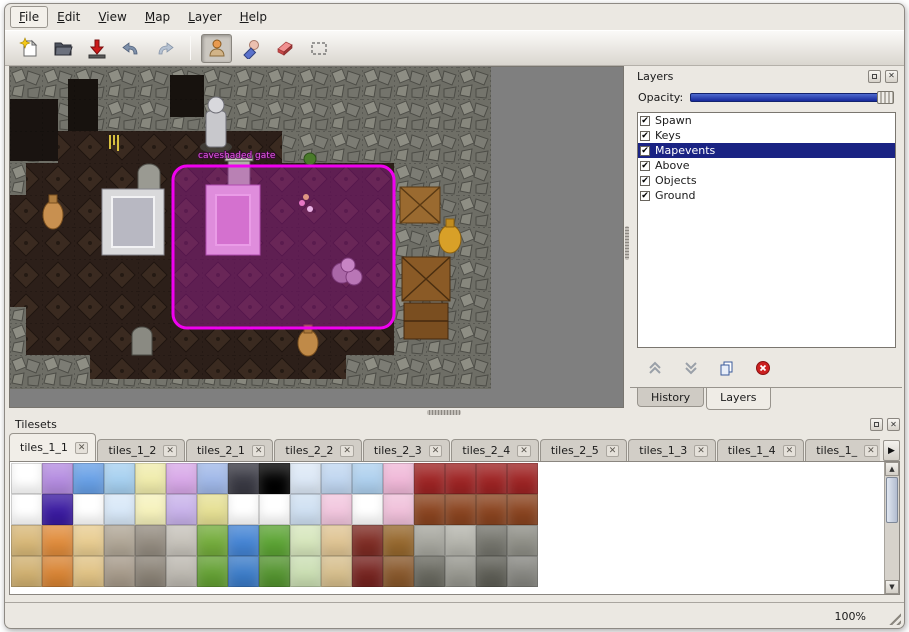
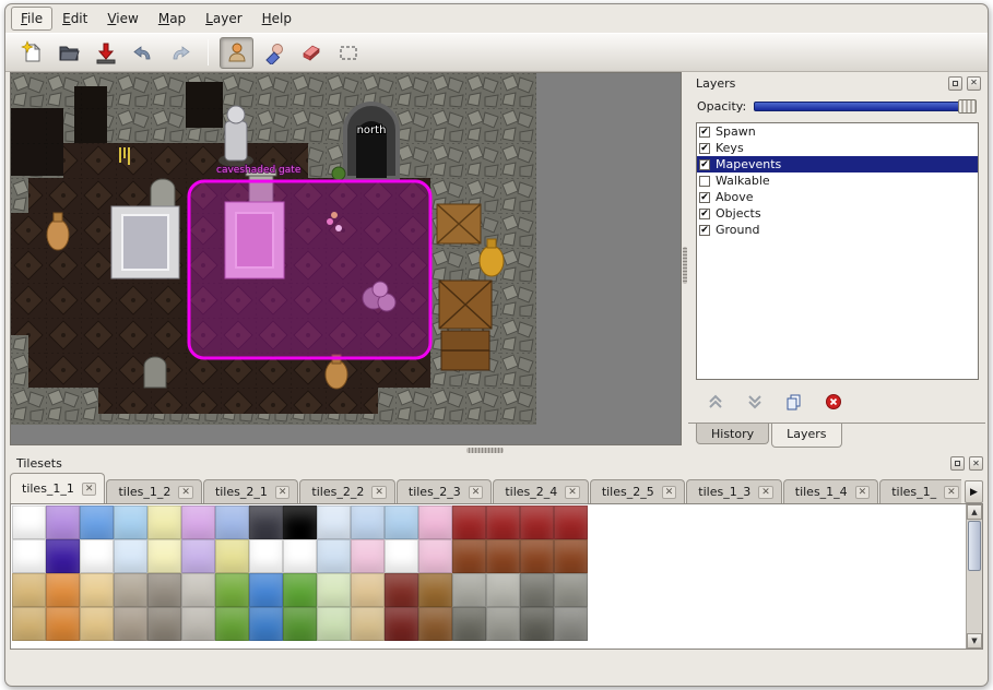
  File
  Edit
  View
  Map
  Layer
  Help
+ north
  caveshaded gate
  Layers
  ✕
  Opacity:
  ✔
  Spawn
  ✔
  Keys
  ✔
  Mapevents
+ Walkable
  ✔
  Above
  ✔
  Objects
  ✔
  Ground
  History
  Layers
  Tilesets
  ✕
  tiles_1_1
  ✕
  tiles_1_2
  ✕
  tiles_2_1
  ✕
  tiles_2_2
  ✕
  tiles_2_3
  ✕
  tiles_2_4
  ✕
  tiles_2_5
  ✕
  tiles_1_3
  ✕
  tiles_1_4
  ✕
  tiles_1_
  ✕
  ▶
  ▲
  ▼
- 100%
